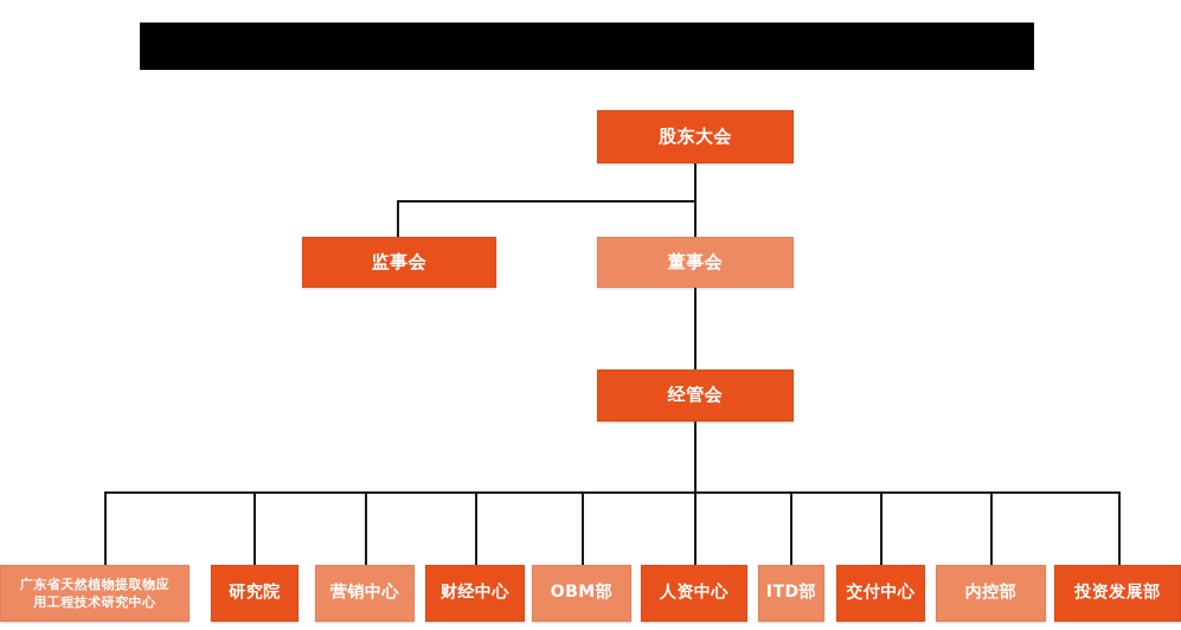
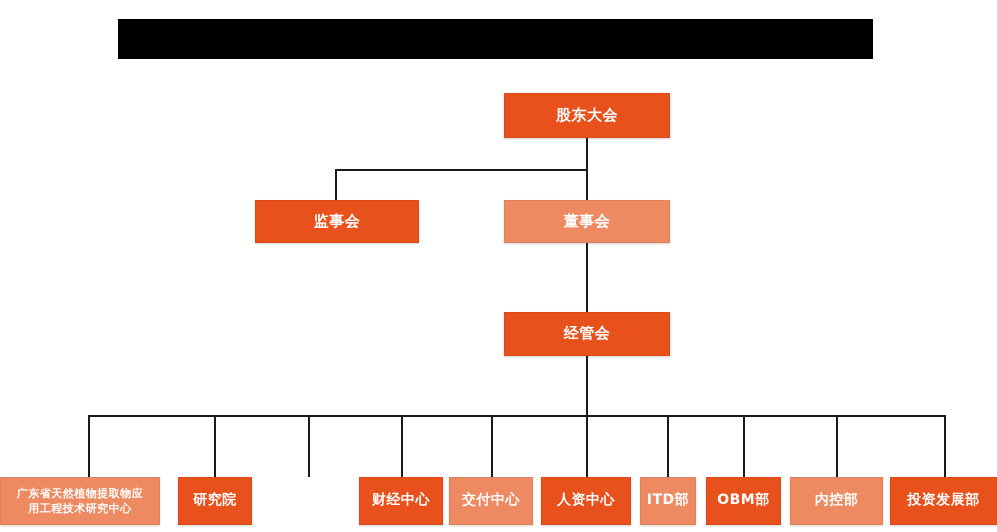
  股东大会
  监事会
  董事会
  经管会
  广东省天然植物提取物应
  用工程技术研究中心
  研究院
- 营销中心
  财经中心
- OBM部
+ 交付中心
  人资中心
  ITD部
- 交付中心
+ OBM部
  内控部
  投资发展部
